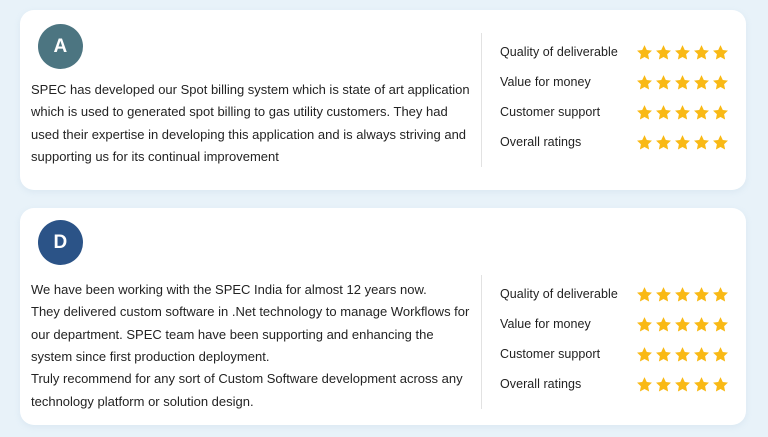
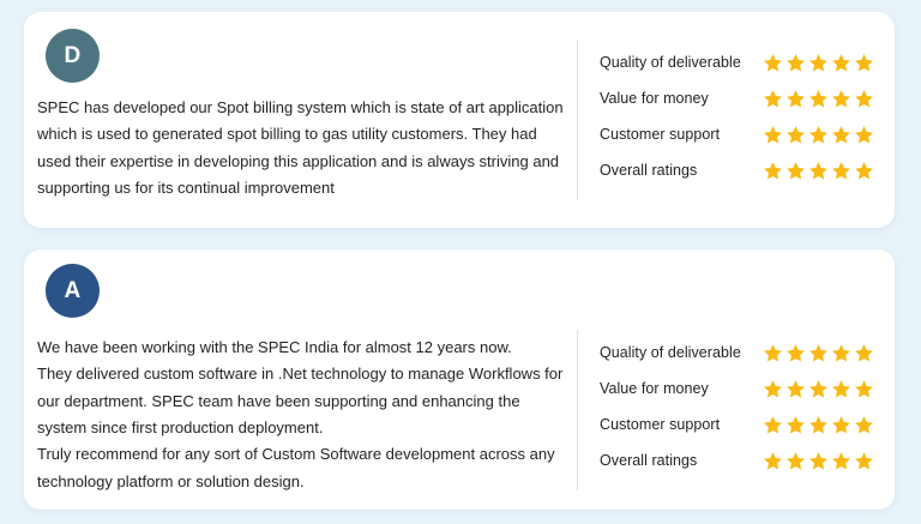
- A
+ D
  SPEC has developed our Spot billing system which is state of art application which is used to generated spot billing to gas utility customers. They had used their expertise in developing this application and is always striving and supporting us for its continual improvement
  Quality of deliverable
  Value for money
  Customer support
  Overall ratings
- D
+ A
  We have been working with the SPEC India for almost 12 years now.
  They delivered custom software in .Net technology to manage Workflows for our department. SPEC team have been supporting and enhancing the system since first production deployment.
  Truly recommend for any sort of Custom Software development across any technology platform or solution design.
  Quality of deliverable
  Value for money
  Customer support
  Overall ratings
